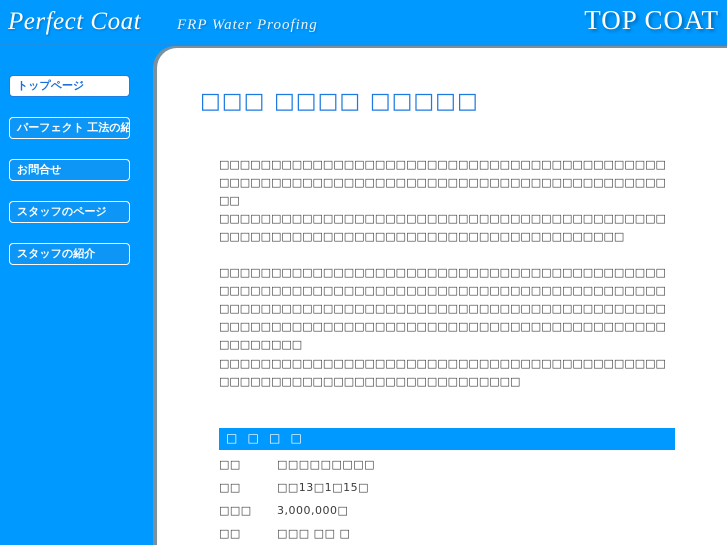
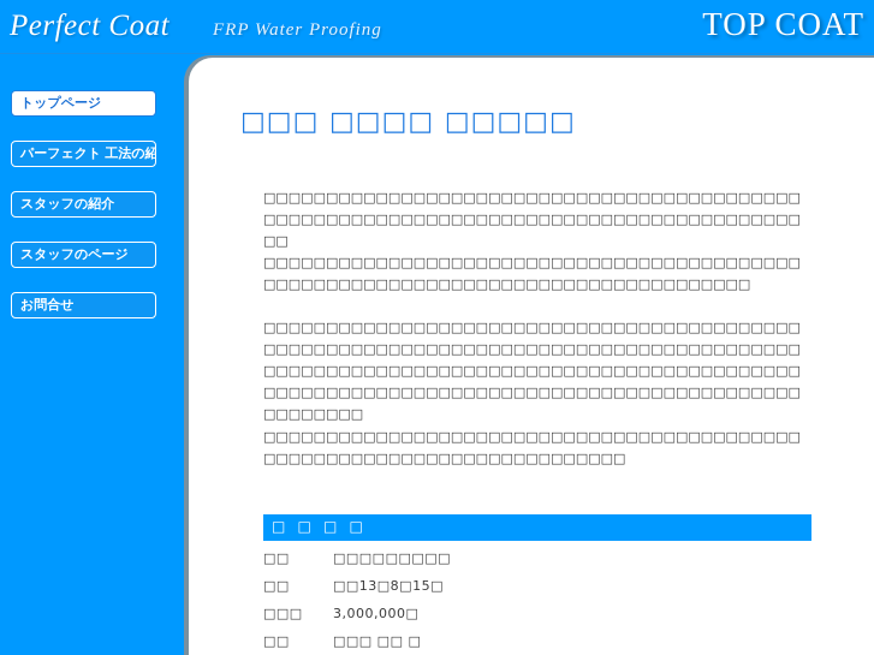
  Perfect Coat
  FRP Water Proofing
  TOP COAT
  トップページ
  パーフェクト 工法の紹
- お問合せ
+ スタッフの紹介
  スタッフのページ
- スタッフの紹介
+ お問合せ
  □□□ □□□□ □□□□□
  □□□□□□□□□□□□□□□□□□□□□□□□□□□□□□□□□□□□□□□□□□□□□□□□□□□□□□□□□□□□□□□□□□□□□□□□□□□□□□□□□□□□□□□□
  □□□□□□□□□□□□□□□□□□□□□□□□□□□□□□□□□□□□□□□□□□□□□□□□□□□□□□□□□□□□□□□□□□□□□□□□□□□□□□□□□□
  □□□□□□□□□□□□□□□□□□□□□□□□□□□□□□□□□□□□□□□□□□□□□□□□□□□□□□□□□□□□□□□□□□□□□□□□□□□□□□□□□□□□□□□□□□□□□□□□□□□□□□□□□□□□□□□□□□□□□□□□□□□□□□□□□□□□□□□□□□□□□□□□□□□□□□□□□□□□□□□□□□□□□□□□□□□□□□□□□□□□
  □□□□□□□□□□□□□□□□□□□□□□□□□□□□□□□□□□□□□□□□□□□□□□□□□□□□□□□□□□□□□□□□□□□□□□□□
  □ □ □ □
  □□
  □□□□□□□□□
  □□
- □□13□1□15□
+ □□13□8□15□
  □□□
  3,000,000□
  □□
  □□□ □□ □
